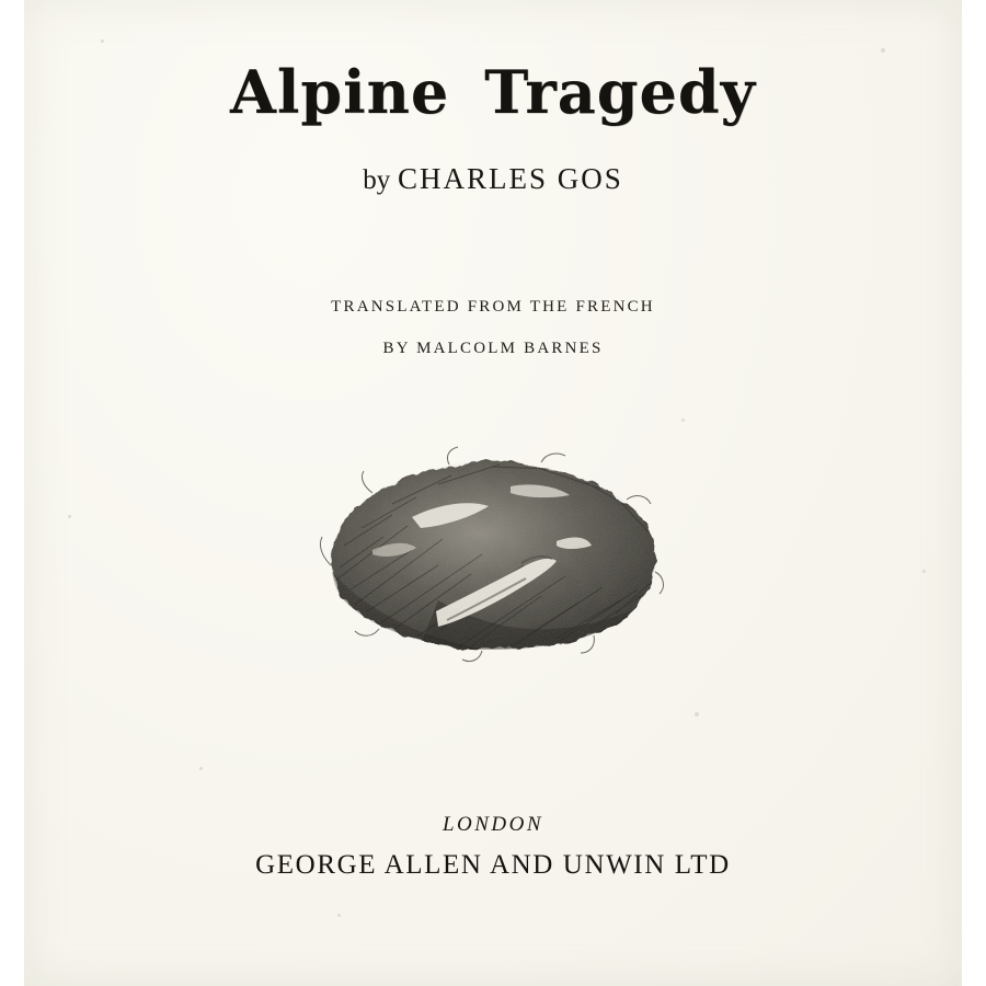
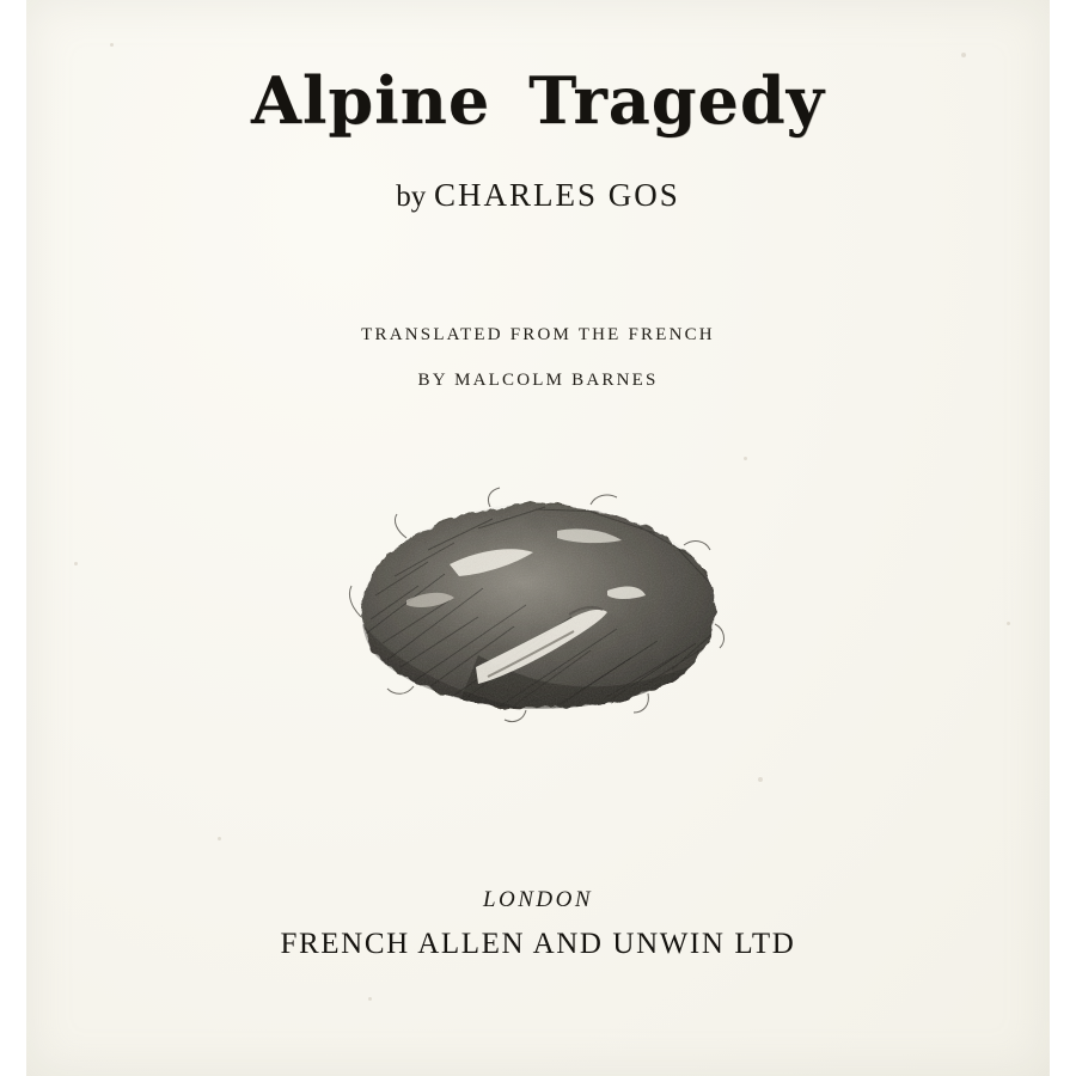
  Alpine Tragedy
  by CHARLES GOS
  TRANSLATED FROM THE FRENCH
  BY MALCOLM BARNES
  LONDON
- GEORGE ALLEN AND UNWIN LTD
+ FRENCH ALLEN AND UNWIN LTD
